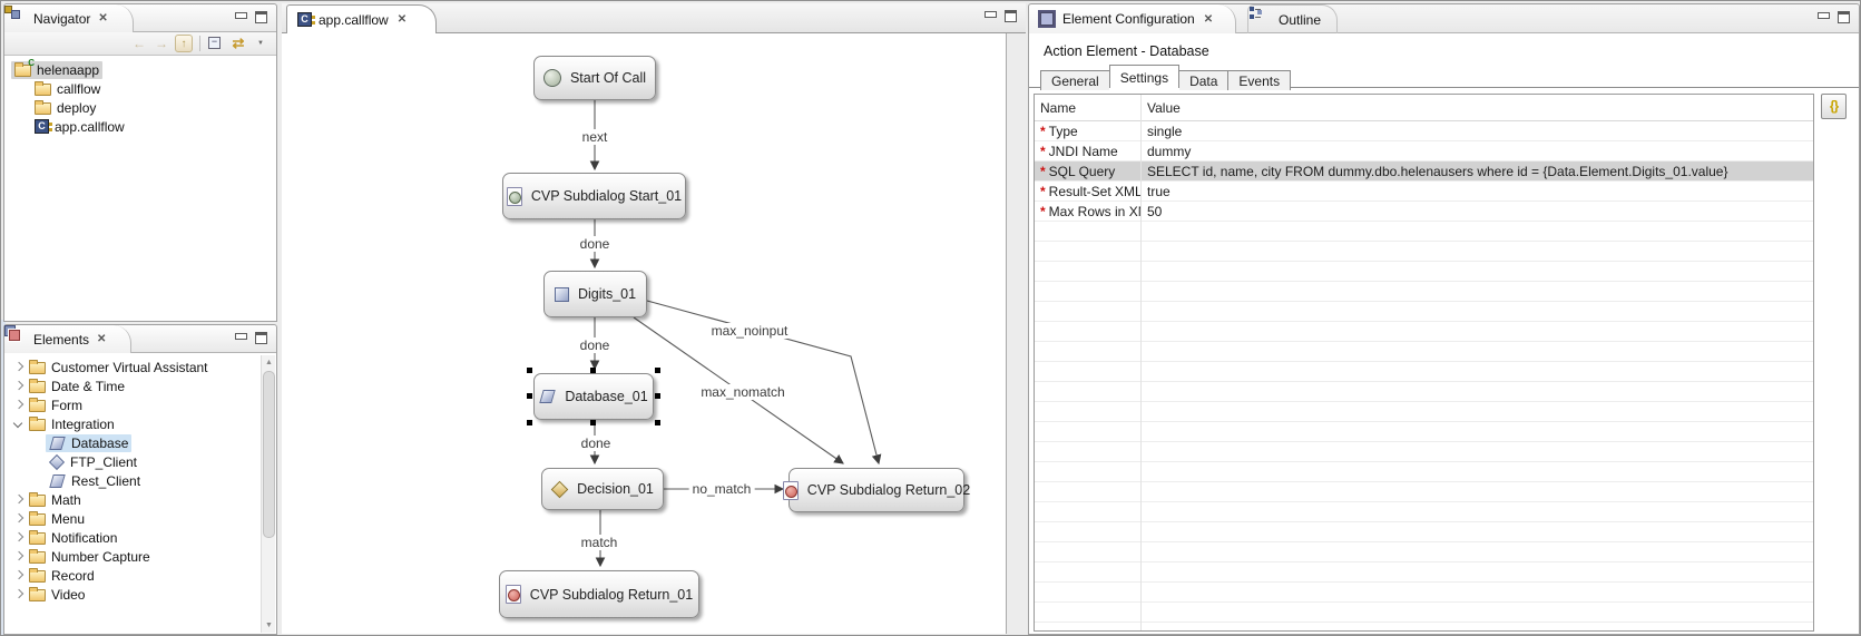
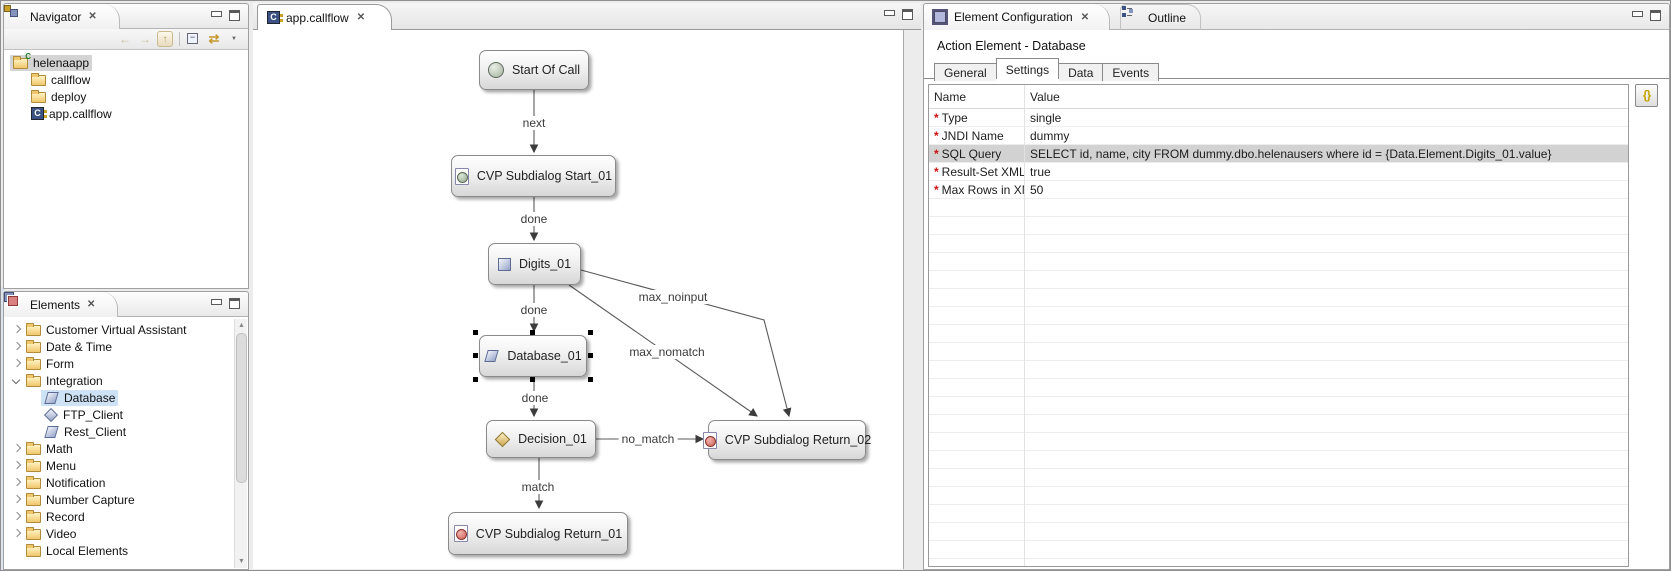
  Navigator
  ✕
  helenaapp
  callflow
  deploy
  app.callflow
  Elements
  ✕
  Customer Virtual Assistant
  Date & Time
  Form
  Integration
  Database
  FTP_Client
  Rest_Client
  Math
  Menu
  Notification
  Number Capture
  Record
  Video
+ Local Elements
  app.callflow
  ✕
  next
  done
  done
  done
  match
  no_match
  max_noinput
  max_nomatch
  Start Of Call
  CVP Subdialog Start_01
  Digits_01
  Database_01
  Decision_01
  CVP Subdialog Return_01
  CVP Subdialog Return_02
  Element Configuration
  ✕
  Outline
  Action Element - Database
  General Settings Data Events
  Name
  Value
  * Type
  single
  * JNDI Name
  dummy
  * SQL Query
  SELECT id, name, city FROM dummy.dbo.helenausers where id = {Data.Element.Digits_01.value}
  * Result-Set XML
  true
  * Max Rows in X
  50
  {}
